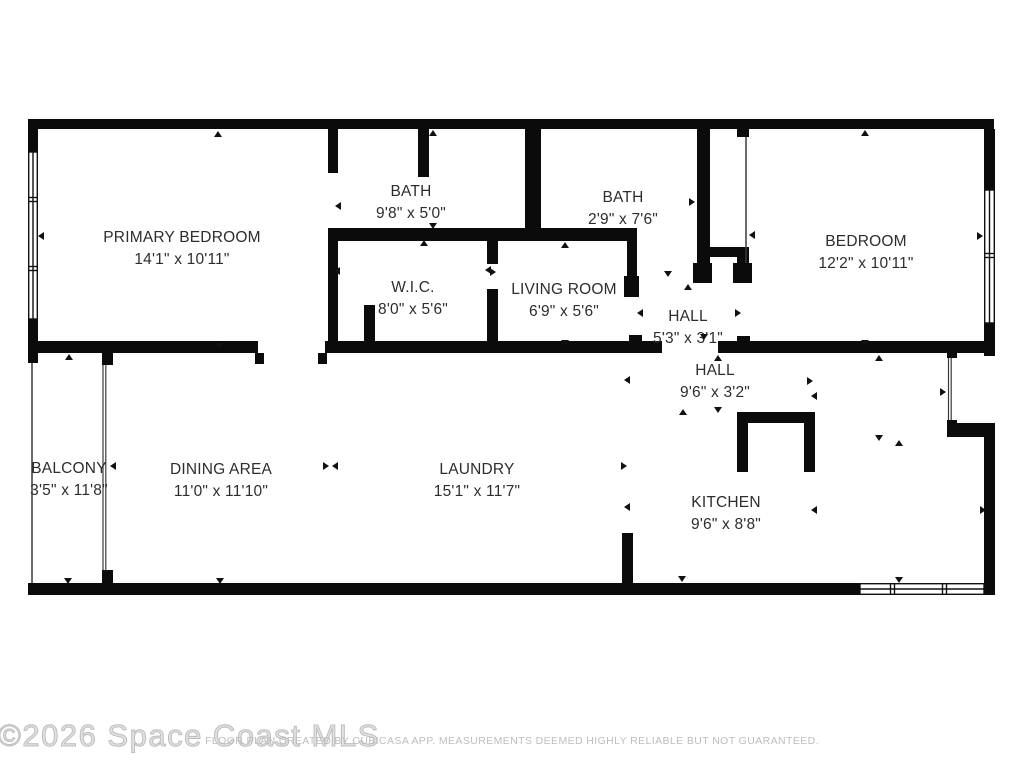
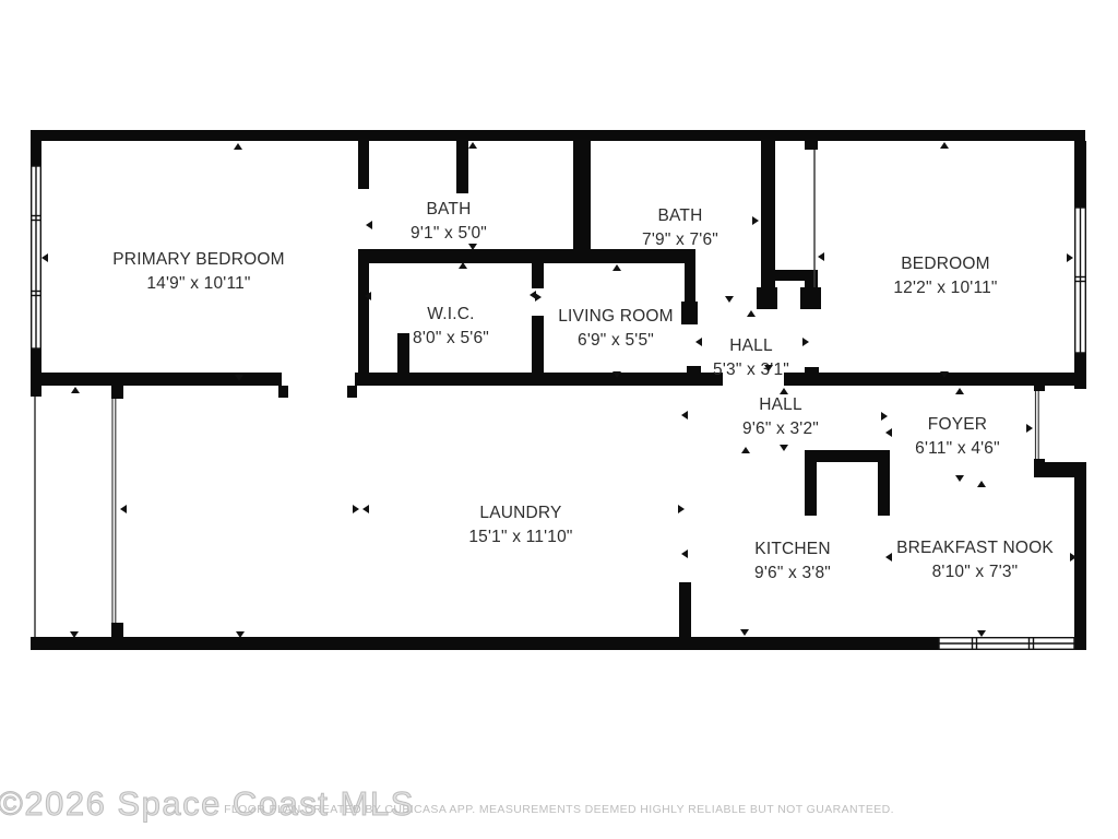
  PRIMARY BEDROOM
- 14'1" x 10'11"
+ 14'9" x 10'11"
  BATH
- 9'8" x 5'0"
+ 9'1" x 5'0"
  W.I.C.
  8'0" x 5'6"
  LIVING ROOM
- 6'9" x 5'6"
+ 6'9" x 5'5"
  BATH
- 2'9" x 7'6"
+ 7'9" x 7'6"
  BEDROOM
  12'2" x 10'11"
  HALL
  5'3" x 3'1"
  HALL
  9'6" x 3'2"
+ FOYER
+ 6'11" x 4'6"
  KITCHEN
- 9'6" x 8'8"
+ 9'6" x 3'8"
+ BREAKFAST NOOK
+ 8'10" x 7'3"
  LAUNDRY
- 15'1" x 11'7"
+ 15'1" x 11'10"
- DINING AREA
- 11'0" x 11'10"
- BALCONY
- 3'5" x 11'8"
  ©2026 Space Coast MLS
  FLOOR PLAN CREATED BY CUBICASA APP. MEASUREMENTS DEEMED HIGHLY RELIABLE BUT NOT GUARANTEED.
